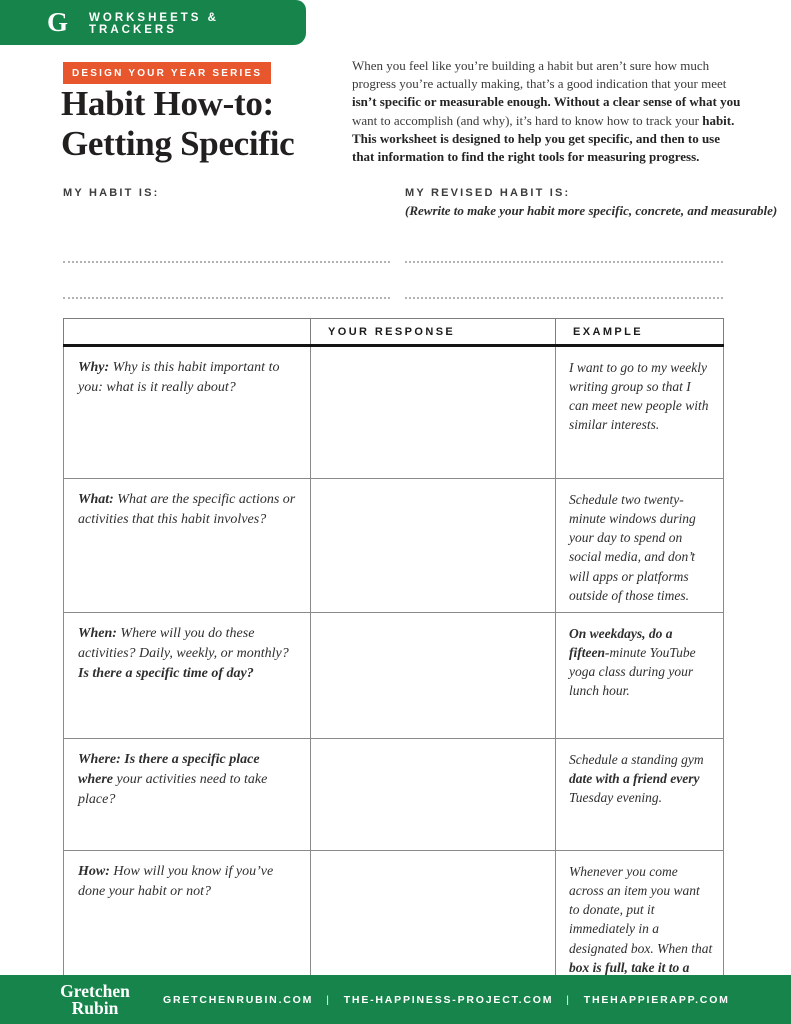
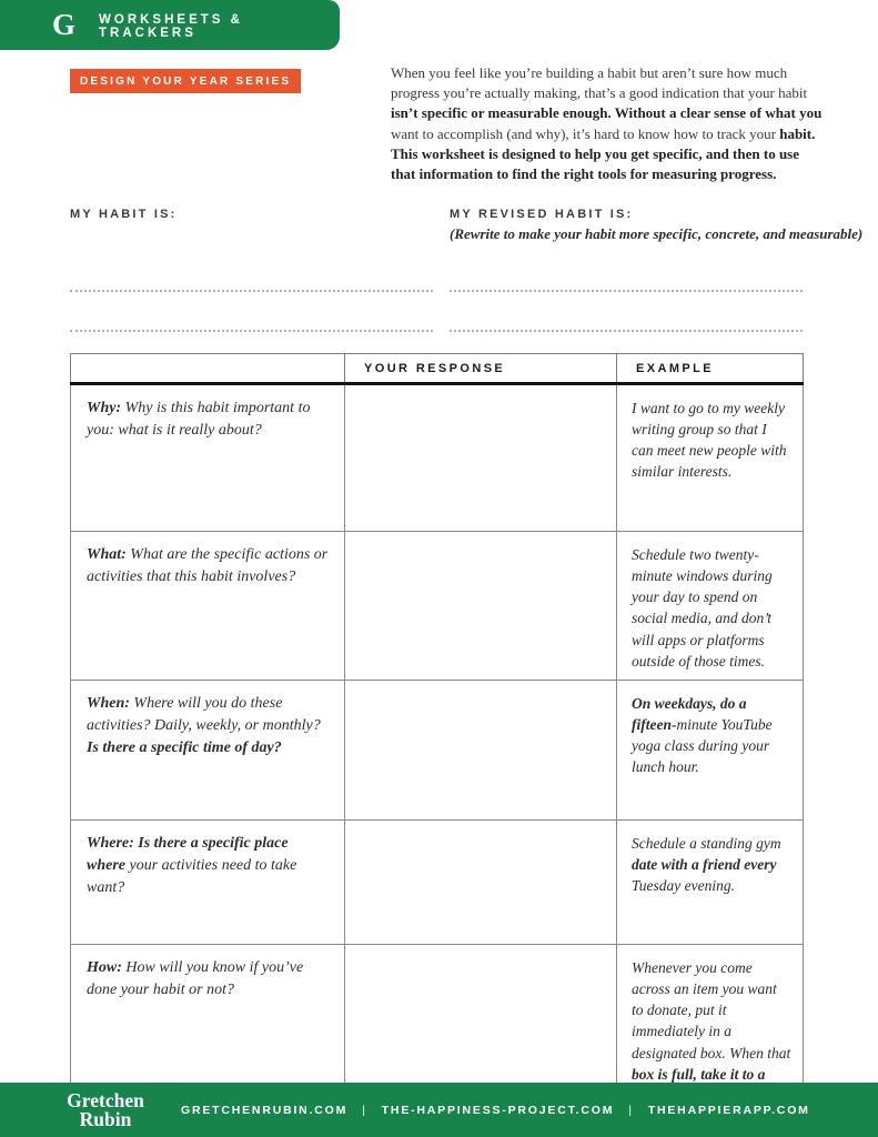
  G
  WORKSHEETS & TRACKERS
  DESIGN YOUR YEAR SERIES
- Habit How-to:
- Getting Specific
- When you feel like you’re building a habit but aren’t sure how much progress you’re actually making, that’s a good indication that your meet isn’t specific or measurable enough. Without a clear sense of what you want to accomplish (and why), it’s hard to know how to track your habit. This worksheet is designed to help you get specific, and then to use that information to find the right tools for measuring progress.
+ When you feel like you’re building a habit but aren’t sure how much progress you’re actually making, that’s a good indication that your habit isn’t specific or measurable enough. Without a clear sense of what you want to accomplish (and why), it’s hard to know how to track your habit. This worksheet is designed to help you get specific, and then to use that information to find the right tools for measuring progress.
  MY HABIT IS:
  MY REVISED HABIT IS:
  (Rewrite to make your habit more specific, concrete, and measurable)
  	YOUR RESPONSE	EXAMPLE
  Why: Why is this habit important to you: what is it really about?		I want to go to my weekly writing group so that I can meet new people with similar interests.
  What: What are the specific actions or activities that this habit involves?		Schedule two twenty-minute windows during your day to spend on social media, and don’t will apps or platforms outside of those times.
  When: Where will you do these activities? Daily, weekly, or monthly? Is there a specific time of day?		On weekdays, do a fifteen-minute YouTube yoga class during your lunch hour.
- Where: Is there a specific place where your activities need to take place?		Schedule a standing gym date with a friend every Tuesday evening.
+ Where: Is there a specific place where your activities need to take want?		Schedule a standing gym date with a friend every Tuesday evening.
  How: How will you know if you’ve done your habit or not?		Whenever you come across an item you want to donate, put it immediately in a designated box. When that box is full, take it to a
  Gretchen
  Rubin
  GRETCHENRUBIN.COM
  |
  THE-HAPPINESS-PROJECT.COM
  |
  THEHAPPIERAPP.COM
